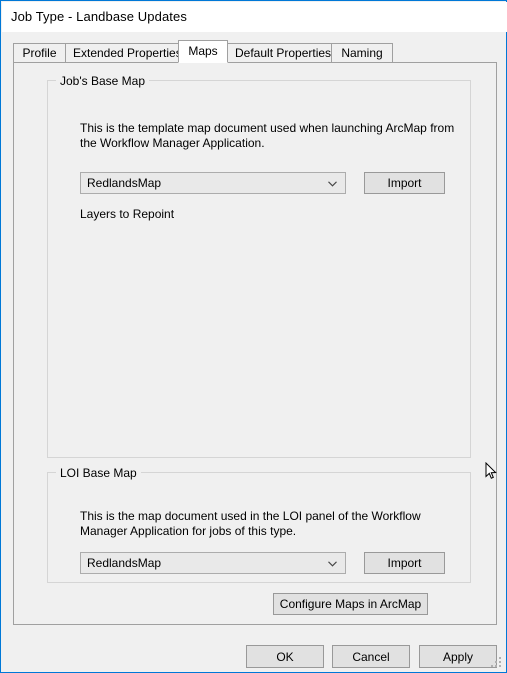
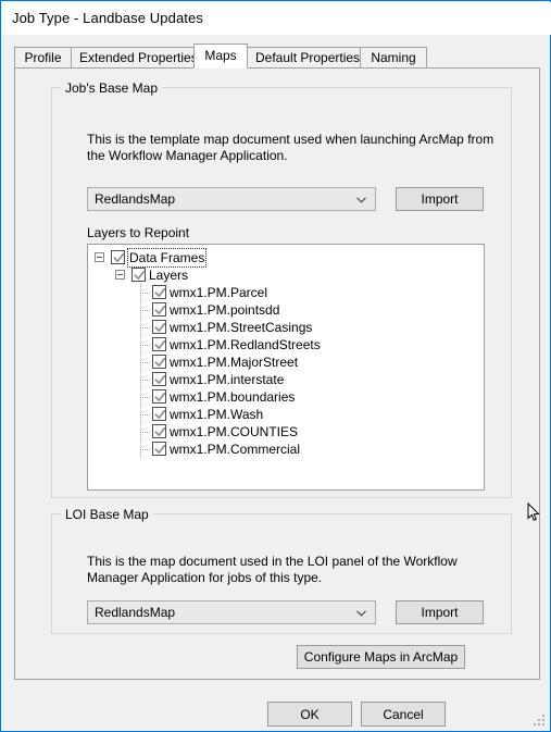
  Job Type - Landbase Updates
  Profile
  Extended Propertie
  Maps
  Default Properties
  Naming
  Job's Base Map
  This is the template map document used when launching ArcMap from
  the Workflow Manager Application.
  RedlandsMap
  Import
  Layers to Repoint
+ Data Frames
+ Layers
+ wmx1.PM.Parcel
+ wmx1.PM.pointsdd
+ wmx1.PM.StreetCasings
+ wmx1.PM.RedlandStreets
+ wmx1.PM.MajorStreet
+ wmx1.PM.interstate
+ wmx1.PM.boundaries
+ wmx1.PM.Wash
+ wmx1.PM.COUNTIES
+ wmx1.PM.Commercial
  LOI Base Map
  This is the map document used in the LOI panel of the Workflow
  Manager Application for jobs of this type.
  RedlandsMap
  Import
  Configure Maps in ArcMap
  OK
  Cancel
- Apply
